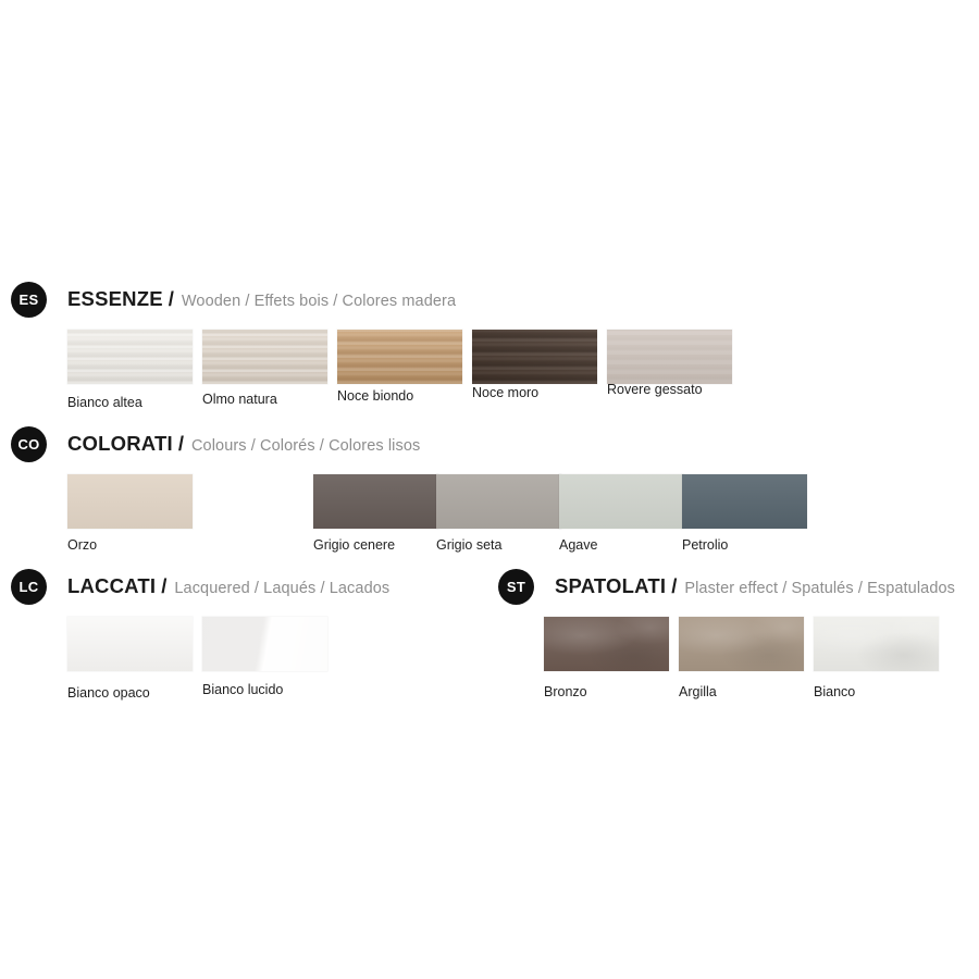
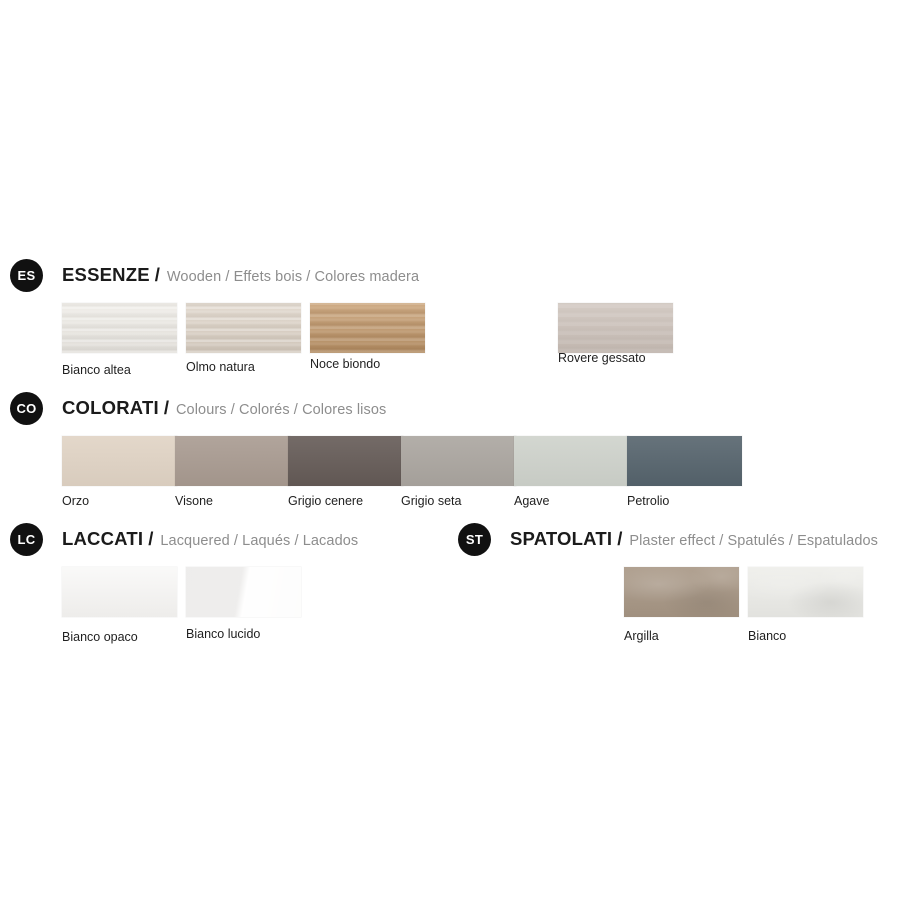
  ES
  ESSENZE
  /
  Wooden / Effets bois / Colores madera
  Bianco altea
  Olmo natura
  Noce biondo
- Noce moro
  Rovere gessato
  CO
  COLORATI
  /
  Colours / Colorés / Colores lisos
  Orzo
+ Visone
  Grigio cenere
  Grigio seta
  Agave
  Petrolio
  LC
  LACCATI
  /
  Lacquered / Laqués / Lacados
  Bianco opaco
  Bianco lucido
  ST
  SPATOLATI
  /
  Plaster effect / Spatulés / Espatulados
- Bronzo
  Argilla
  Bianco
